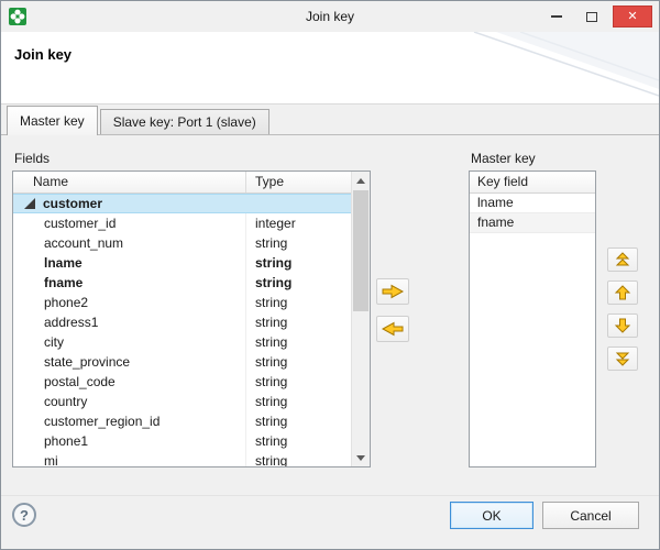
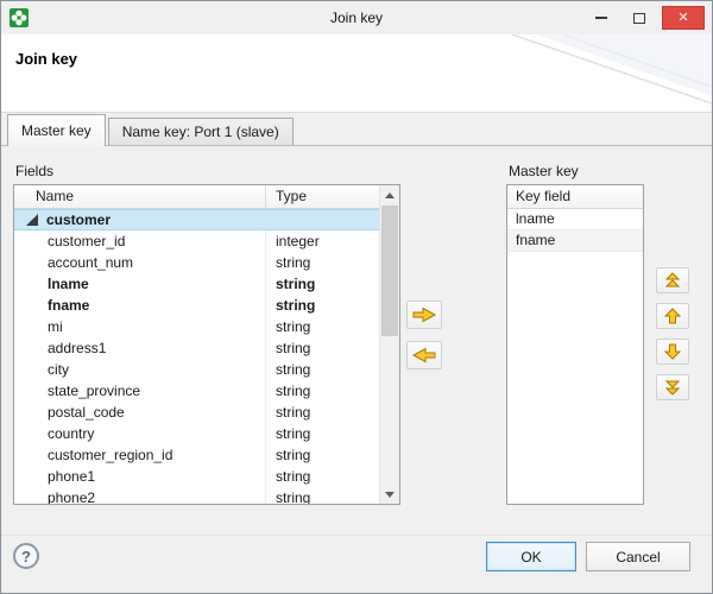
  Join key
  ✕
  Join key
  Master key
- Slave key: Port 1 (slave)
+ Name key: Port 1 (slave)
  Fields
  Master key
  Name
  Type
  customer
  customer_id
  integer
  account_num
  string
  lname
  string
  fname
  string
- phone2
+ mi
  string
  address1
  string
  city
  string
  state_province
  string
  postal_code
  string
  country
  string
  customer_region_id
  string
  phone1
  string
- mi
+ phone2
  string
  Key field
  lname
  fname
  ?
  OK
  Cancel
